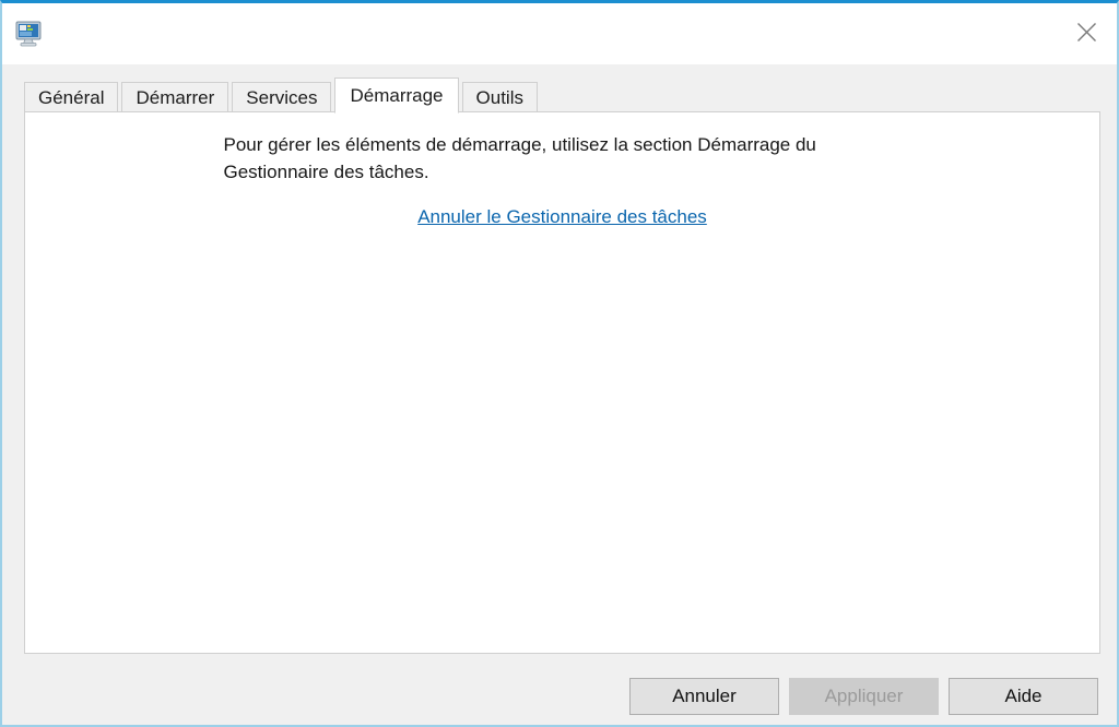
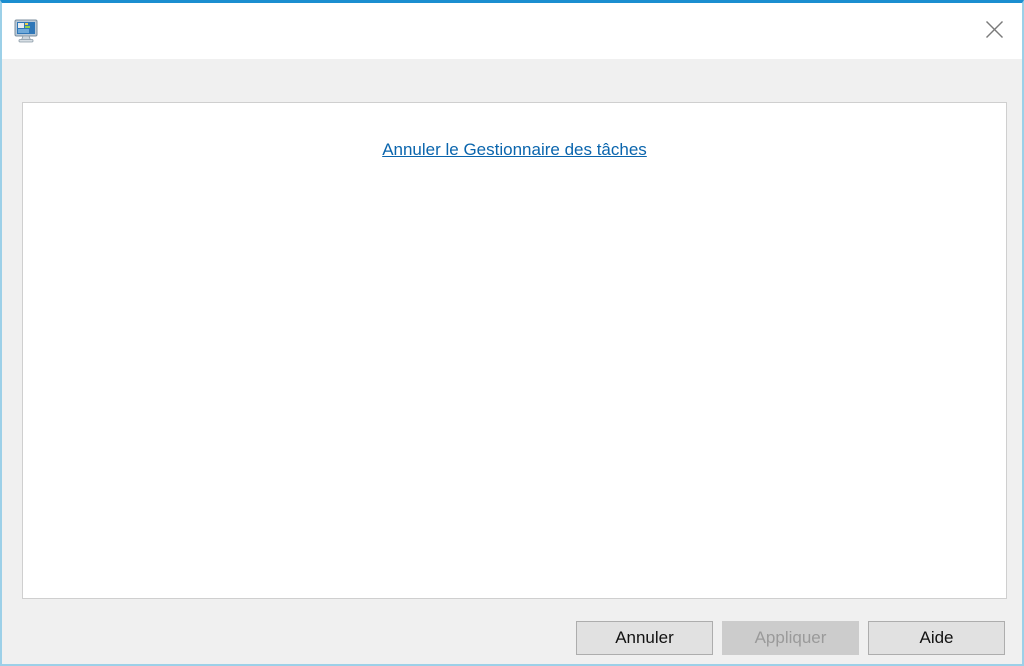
- Général
- Démarrer
- Services
- Démarrage
- Outils
- Pour gérer les éléments de démarrage, utilisez la section Démarrage du Gestionnaire des tâches.
  Annuler le Gestionnaire des tâches
  Annuler
  Appliquer
  Aide
